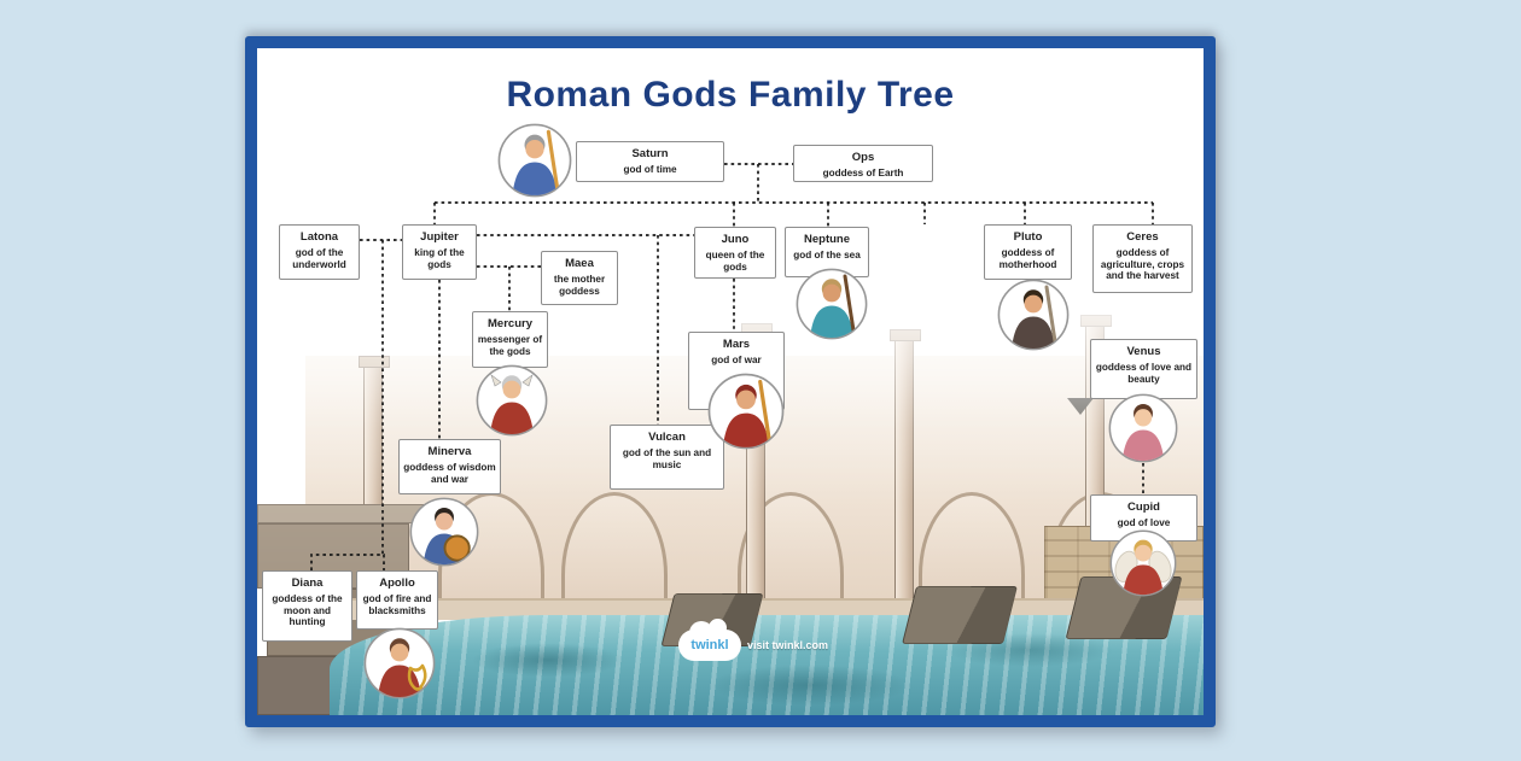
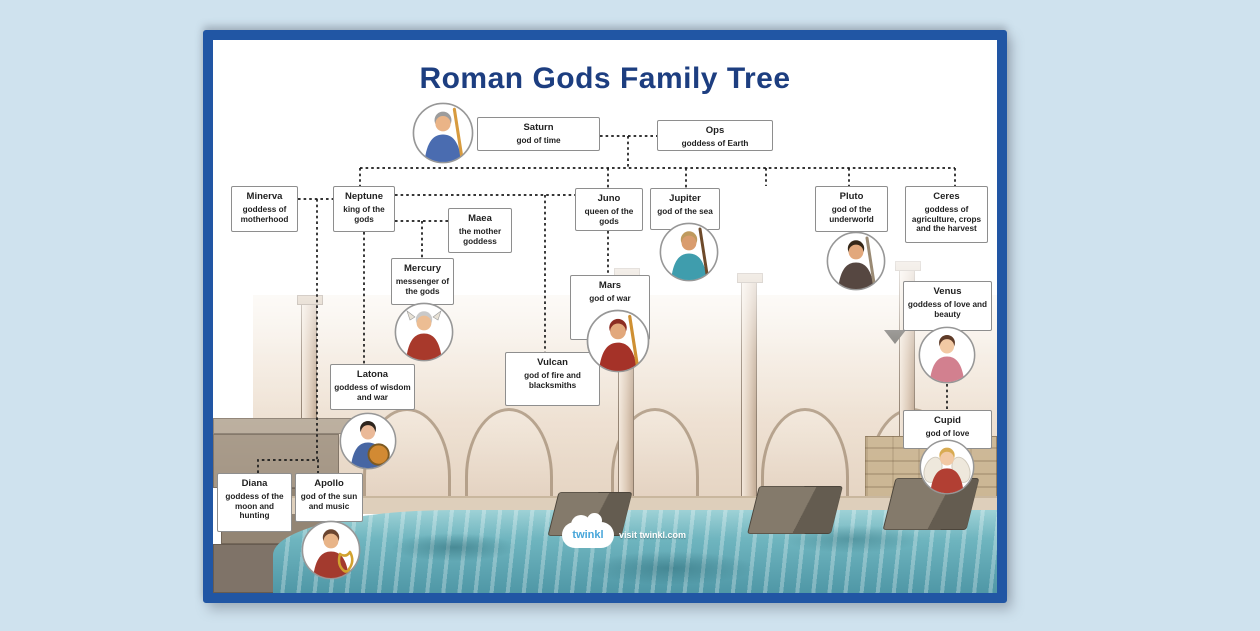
  Roman Gods Family Tree
  Saturn
  god of time
  Ops
  goddess of Earth
- Latona
+ Minerva
- god of the underworld
+ goddess of motherhood
- Jupiter
+ Neptune
  king of the gods
  Maea
  the mother goddess
  Juno
  queen of the gods
- Neptune
+ Jupiter
  god of the sea
  Pluto
- goddess of motherhood
+ god of the underworld
  Ceres
  goddess of agriculture, crops and the harvest
  Mercury
  messenger of the gods
  Mars
  god of war
  Venus
  goddess of love and beauty
- Minerva
+ Latona
  goddess of wisdom and war
  Vulcan
- god of the sun and music
+ god of fire and blacksmiths
  Cupid
  god of love
  Diana
  goddess of the moon and hunting
  Apollo
- god of fire and blacksmiths
+ god of the sun and music
  twinkl
  visit twinkl.com
